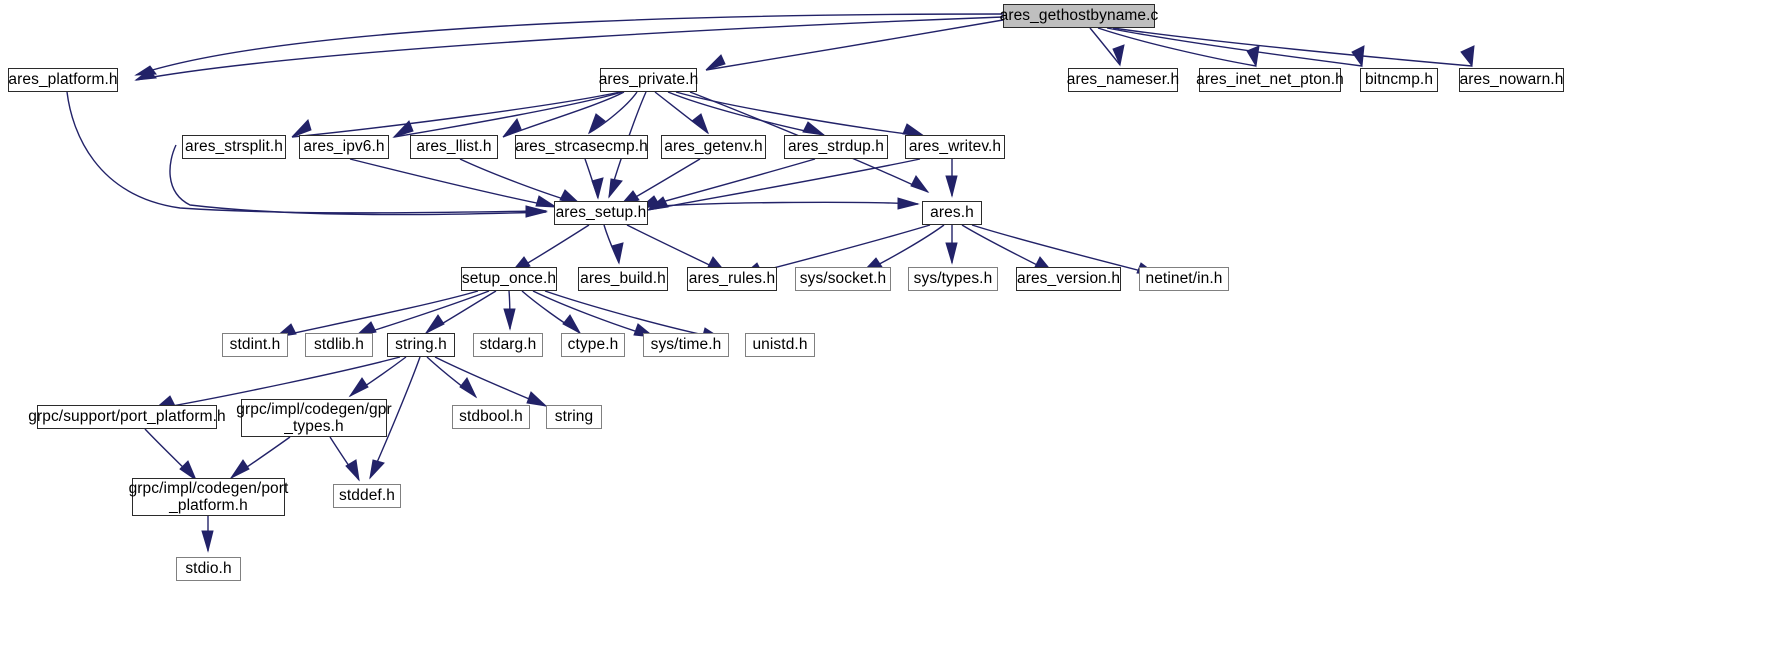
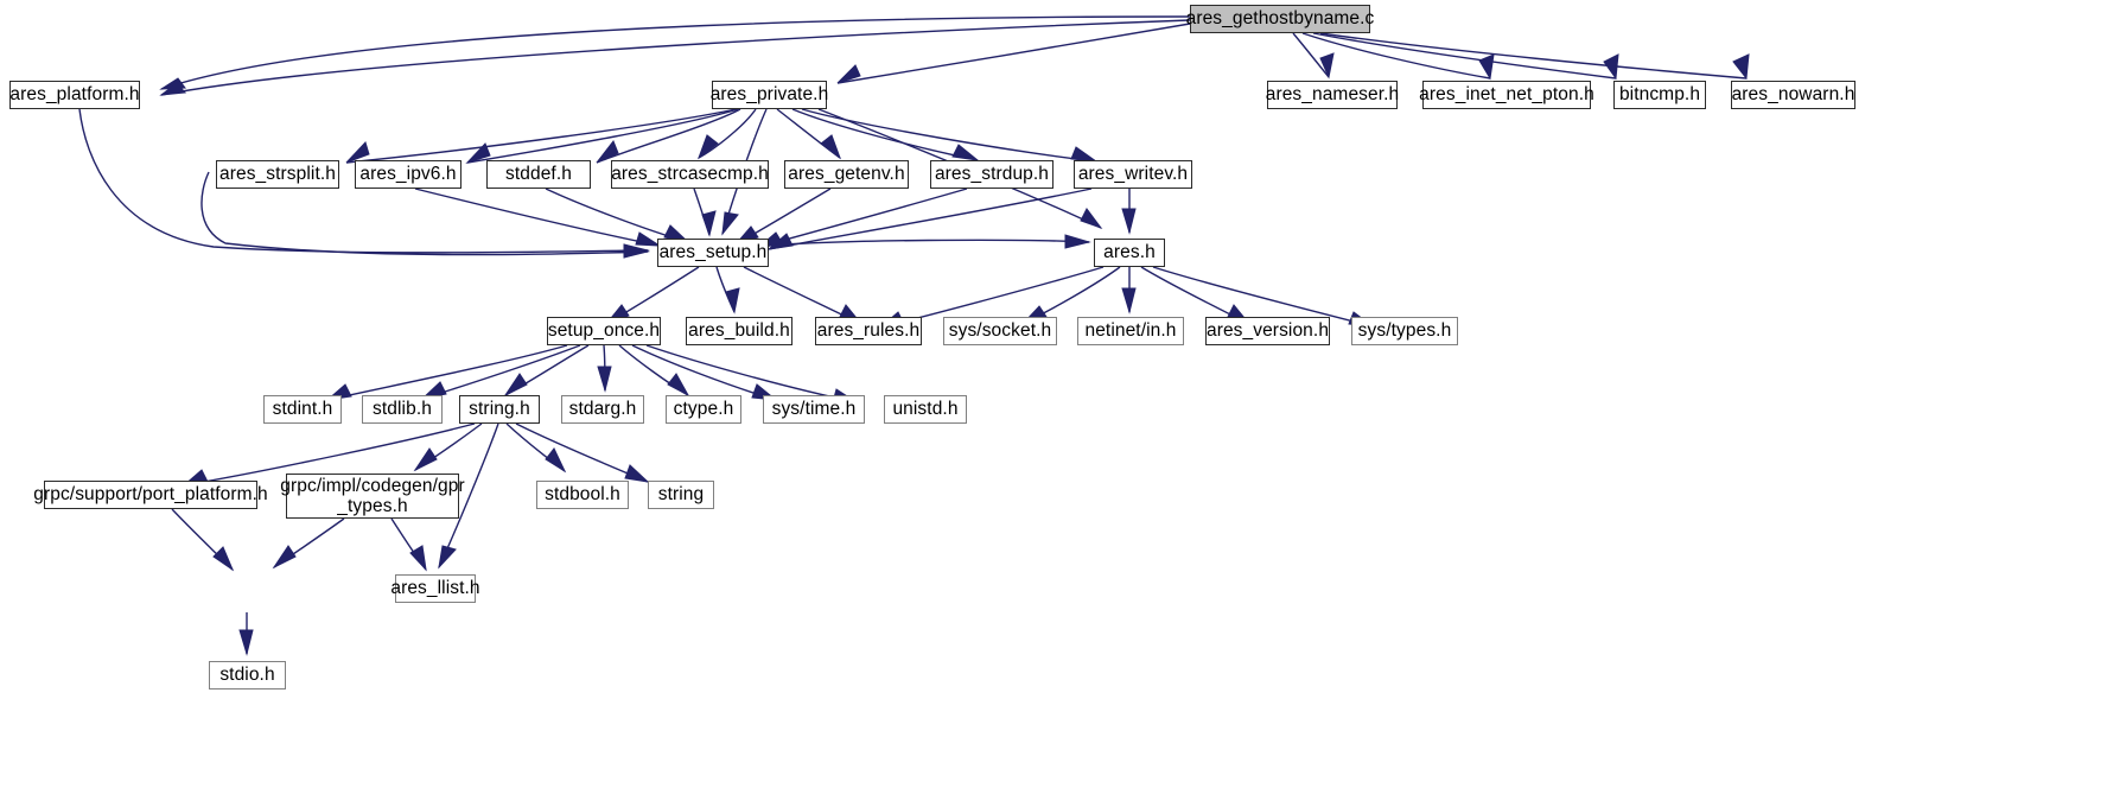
  ares_gethostbyname.c
  ares_platform.h
  ares_private.h
  ares_nameser.h
  ares_inet_net_pton.h
  bitncmp.h
  ares_nowarn.h
  ares_strsplit.h
  ares_ipv6.h
- ares_llist.h
+ stddef.h
  ares_strcasecmp.h
  ares_getenv.h
  ares_strdup.h
  ares_writev.h
  ares_setup.h
  ares.h
  setup_once.h
  ares_build.h
  ares_rules.h
  sys/socket.h
- sys/types.h
+ netinet/in.h
  ares_version.h
- netinet/in.h
+ sys/types.h
  stdint.h
  stdlib.h
  string.h
  stdarg.h
  ctype.h
  sys/time.h
  unistd.h
  grpc/support/port_platform.h
  grpc/impl/codegen/gpr
  _types.h
  stdbool.h
  string
- grpc/impl/codegen/port
- _platform.h
- stddef.h
+ ares_llist.h
  stdio.h
